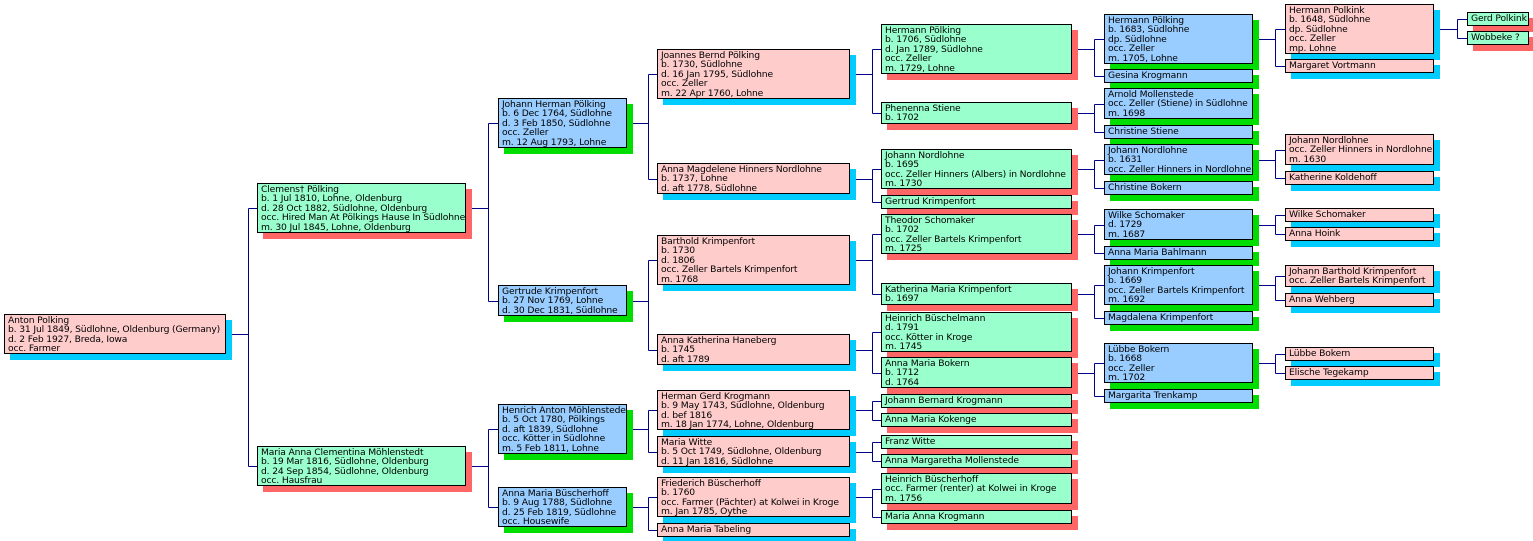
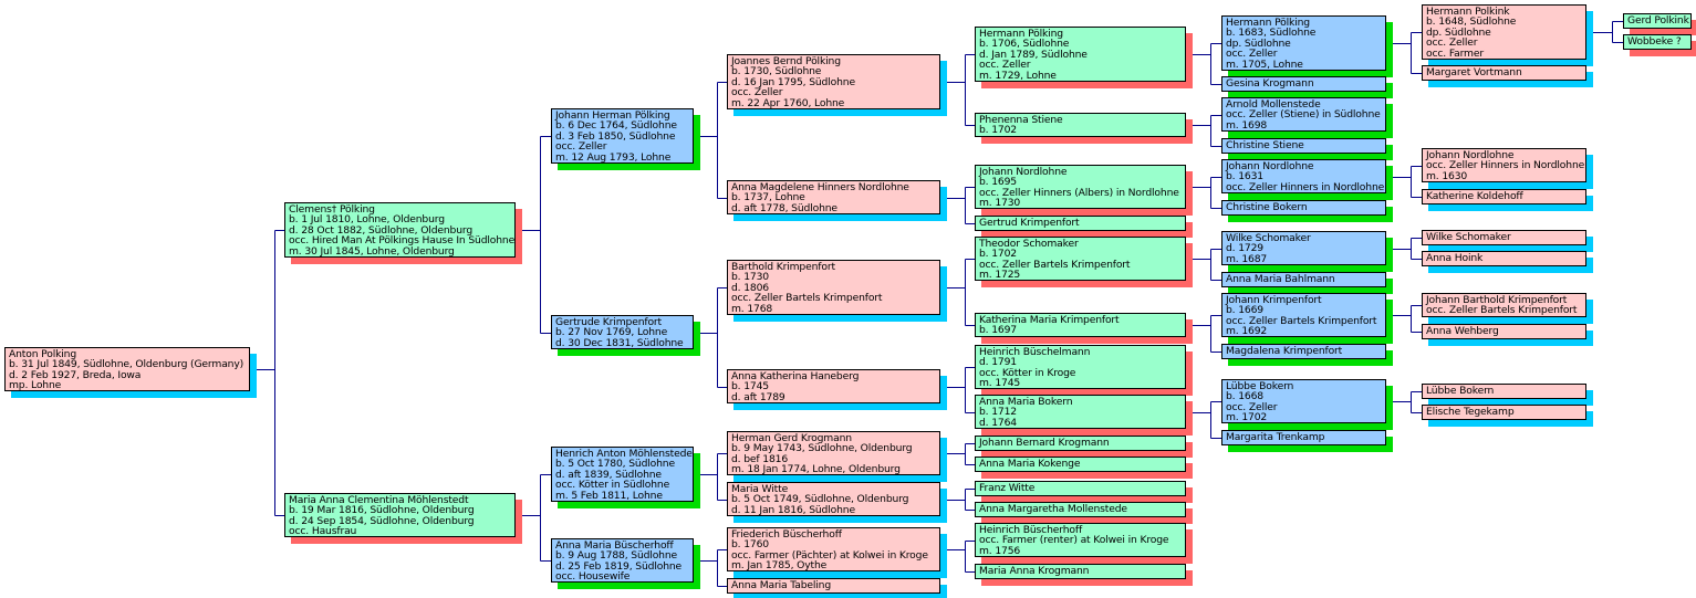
  Anton Polking
  b. 31 Jul 1849, Südlohne, Oldenburg (Germany)
  d. 2 Feb 1927, Breda, Iowa
- occ. Farmer
+ mp. Lohne
  Clemens† Pölking
  b. 1 Jul 1810, Lohne, Oldenburg
  d. 28 Oct 1882, Südlohne, Oldenburg
  occ. Hired Man At Pölkings Hause In Südlohne
  m. 30 Jul 1845, Lohne, Oldenburg
  Maria Anna Clementina Möhlenstedt
  b. 19 Mar 1816, Südlohne, Oldenburg
  d. 24 Sep 1854, Südlohne, Oldenburg
  occ. Hausfrau
  Johann Herman Pölking
  b. 6 Dec 1764, Südlohne
  d. 3 Feb 1850, Südlohne
  occ. Zeller
  m. 12 Aug 1793, Lohne
  Gertrude Krimpenfort
  b. 27 Nov 1769, Lohne
  d. 30 Dec 1831, Südlohne
  Henrich Anton Möhlenstede
- b. 5 Oct 1780, Pölkings
+ b. 5 Oct 1780, Südlohne
  d. aft 1839, Südlohne
  occ. Kötter in Südlohne
  m. 5 Feb 1811, Lohne
  Anna Maria Büscherhoff
  b. 9 Aug 1788, Südlohne
  d. 25 Feb 1819, Südlohne
  occ. Housewife
  Joannes Bernd Pölking
  b. 1730, Südlohne
  d. 16 Jan 1795, Südlohne
  occ. Zeller
  m. 22 Apr 1760, Lohne
  Anna Magdelene Hinners Nordlohne
  b. 1737, Lohne
  d. aft 1778, Südlohne
  Barthold Krimpenfort
  b. 1730
  d. 1806
  occ. Zeller Bartels Krimpenfort
  m. 1768
  Anna Katherina Haneberg
  b. 1745
  d. aft 1789
  Herman Gerd Krogmann
  b. 9 May 1743, Südlohne, Oldenburg
  d. bef 1816
  m. 18 Jan 1774, Lohne, Oldenburg
  Maria Witte
  b. 5 Oct 1749, Südlohne, Oldenburg
  d. 11 Jan 1816, Südlohne
  Friederich Büscherhoff
  b. 1760
  occ. Farmer (Pächter) at Kolwei in Kroge
  m. Jan 1785, Oythe
  Anna Maria Tabeling
  Hermann Pölking
  b. 1706, Südlohne
  d. Jan 1789, Südlohne
  occ. Zeller
  m. 1729, Lohne
  Phenenna Stiene
  b. 1702
  Johann Nordlohne
  b. 1695
  occ. Zeller Hinners (Albers) in Nordlohne
  m. 1730
  Gertrud Krimpenfort
  Theodor Schomaker
  b. 1702
  occ. Zeller Bartels Krimpenfort
  m. 1725
  Katherina Maria Krimpenfort
  b. 1697
  Heinrich Büschelmann
  d. 1791
  occ. Kötter in Kroge
  m. 1745
  Anna Maria Bokern
  b. 1712
  d. 1764
  Johann Bernard Krogmann
  Anna Maria Kokenge
  Franz Witte
  Anna Margaretha Mollenstede
  Heinrich Büscherhoff
  occ. Farmer (renter) at Kolwei in Kroge
  m. 1756
  Maria Anna Krogmann
  Hermann Pölking
  b. 1683, Südlohne
  dp. Südlohne
  occ. Zeller
  m. 1705, Lohne
  Gesina Krogmann
  Arnold Mollenstede
  occ. Zeller (Stiene) in Südlohne
  m. 1698
  Christine Stiene
  Johann Nordlohne
  b. 1631
  occ. Zeller Hinners in Nordlohne
  Christine Bokern
  Wilke Schomaker
  d. 1729
  m. 1687
  Anna Maria Bahlmann
  Johann Krimpenfort
  b. 1669
  occ. Zeller Bartels Krimpenfort
  m. 1692
  Magdalena Krimpenfort
  Lübbe Bokern
  b. 1668
  occ. Zeller
  m. 1702
  Margarita Trenkamp
  Hermann Polkink
  b. 1648, Südlohne
  dp. Südlohne
  occ. Zeller
- mp. Lohne
+ occ. Farmer
  Margaret Vortmann
  Johann Nordlohne
  occ. Zeller Hinners in Nordlohne
  m. 1630
  Katherine Koldehoff
  Wilke Schomaker
  Anna Hoink
  Johann Barthold Krimpenfort
  occ. Zeller Bartels Krimpenfort
  Anna Wehberg
  Lübbe Bokern
  Elische Tegekamp
  Gerd Polkink
  Wobbeke ?
